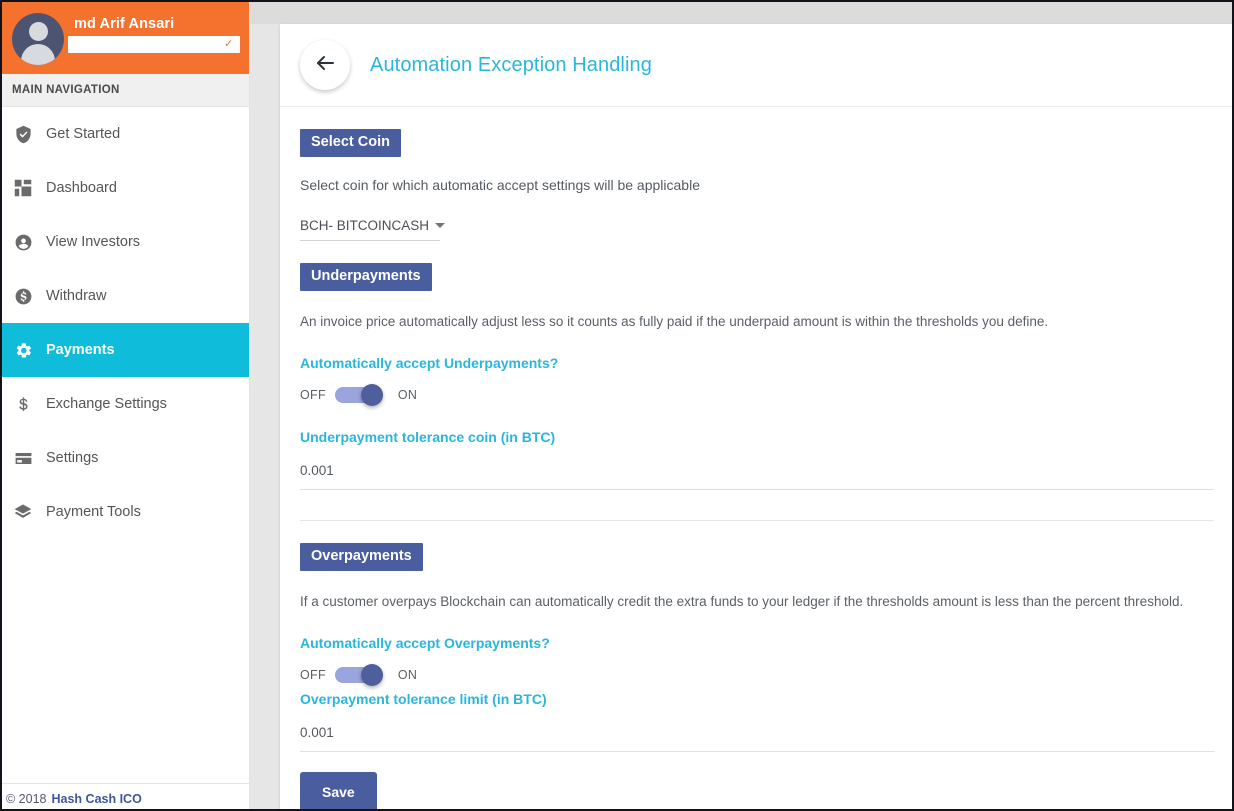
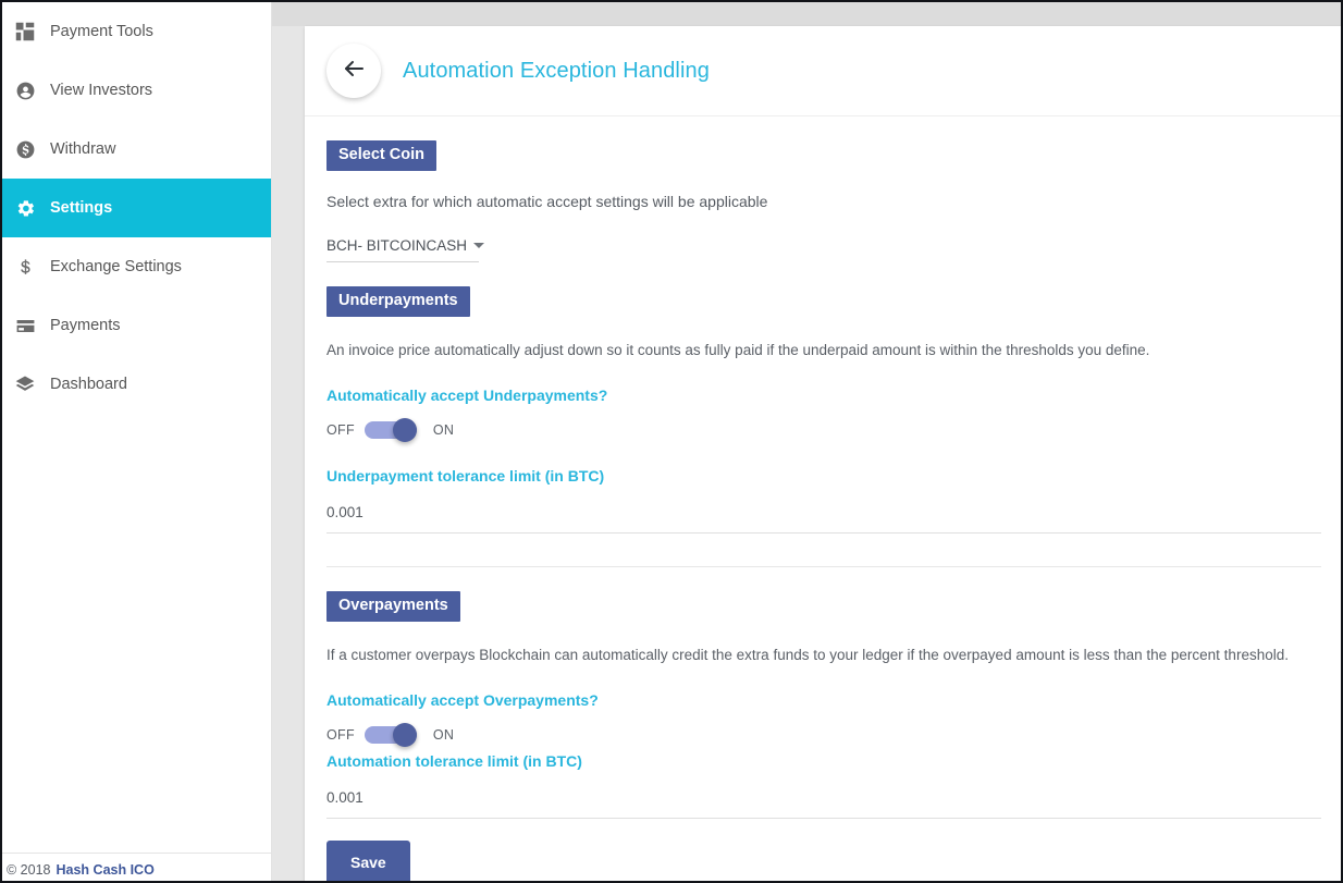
- md Arif Ansari
- ✓
- MAIN NAVIGATION
- Get Started
- Dashboard
+ Payment Tools
  View Investors
  Withdraw
- Payments
+ Settings
  Exchange Settings
- Settings
+ Payments
- Payment Tools
+ Dashboard
  © 2018
  Hash Cash ICO
  Automation Exception Handling
  Select Coin
- Select coin for which automatic accept settings will be applicable
+ Select extra for which automatic accept settings will be applicable
  BCH- BITCOINCASH
  Underpayments
- An invoice price automatically adjust less so it counts as fully paid if the underpaid amount is within the thresholds you define.
+ An invoice price automatically adjust down so it counts as fully paid if the underpaid amount is within the thresholds you define.
  Automatically accept Underpayments?
  OFF
  ON
- Underpayment tolerance coin (in BTC)
+ Underpayment tolerance limit (in BTC)
  0.001
  Overpayments
- If a customer overpays Blockchain can automatically credit the extra funds to your ledger if the thresholds amount is less than the percent threshold.
+ If a customer overpays Blockchain can automatically credit the extra funds to your ledger if the overpayed amount is less than the percent threshold.
  Automatically accept Overpayments?
  OFF
  ON
- Overpayment tolerance limit (in BTC)
+ Automation tolerance limit (in BTC)
  0.001
  Save
